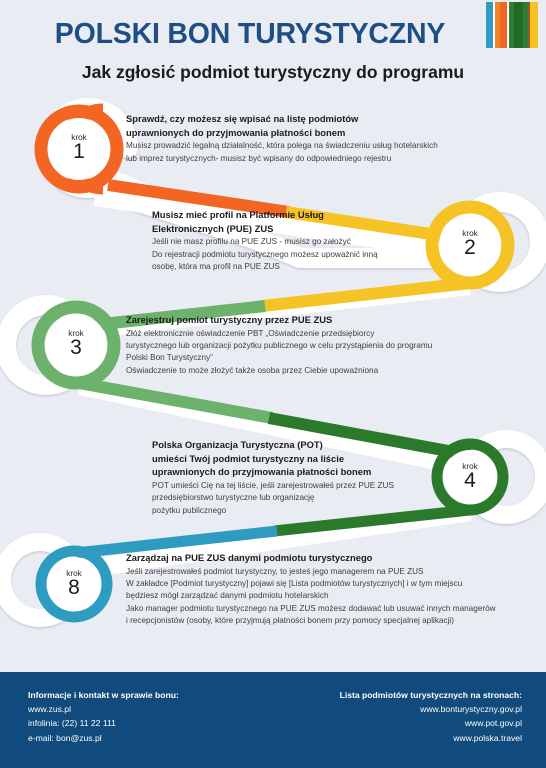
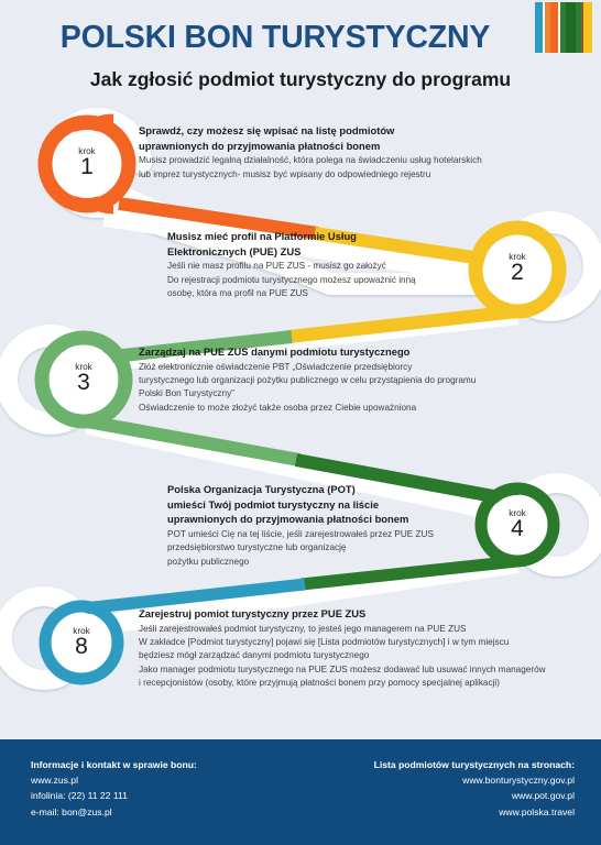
  POLSKI BON TURYSTYCZNY
  Jak zgłosić podmiot turystyczny do programu
  Sprawdź, czy możesz się wpisać na listę podmiotów
  uprawnionych do przyjmowania płatności bonem
  Musisz prowadzić legalną działalność, która polega na świadczeniu usług hotelarskich
  lub imprez turystycznych- musisz być wpisany do odpowiedniego rejestru
  Musisz mieć profil na Platformie Usług
  Elektronicznych (PUE) ZUS
  Jeśli nie masz profilu na PUE ZUS - musisz go założyć
  Do rejestracji podmiotu turystycznego możesz upoważnić inną
  osobę, która ma profil na PUE ZUS
- Zarejestruj pomiot turystyczny przez PUE ZUS
+ Zarządzaj na PUE ZUS danymi podmiotu turystycznego
  Złóż elektronicznie oświadczenie PBT „Oświadczenie przedsiębiorcy
  turystycznego lub organizacji pożytku publicznego w celu przystąpienia do programu
  Polski Bon Turystyczny”
  Oświadczenie to może złożyć także osoba przez Ciebie upoważniona
  Polska Organizacja Turystyczna (POT)
  umieści Twój podmiot turystyczny na liście
  uprawnionych do przyjmowania płatności bonem
  POT umieści Cię na tej liście, jeśli zarejestrowałeś przez PUE ZUS
  przedsiębiorstwo turystyczne lub organizację
  pożytku publicznego
- Zarządzaj na PUE ZUS danymi podmiotu turystycznego
+ Zarejestruj pomiot turystyczny przez PUE ZUS
  Jeśli zarejestrowałeś podmiot turystyczny, to jesteś jego managerem na PUE ZUS
  W zakładce [Podmiot turystyczny] pojawi się [Lista podmiotów turystycznych] i w tym miejscu
- będziesz mógł zarządzać danymi podmiotu hotelarskich
+ będziesz mógł zarządzać danymi podmiotu turystycznego
  Jako manager podmiotu turystycznego na PUE ZUS możesz dodawać lub usuwać innych managerów
  i recepcjonistów (osoby, które przyjmują płatności bonem przy pomocy specjalnej aplikacji)
  krok
  1
  krok
  2
  krok
  3
  krok
  4
  krok
  8
  Informacje i kontakt w sprawie bonu:
  www.zus.pl
  infolinia: (22) 11 22 111
  e-mail: bon@zus.pl
  Lista podmiotów turystycznych na stronach:
  www.bonturystyczny.gov.pl
  www.pot.gov.pl
  www.polska.travel
